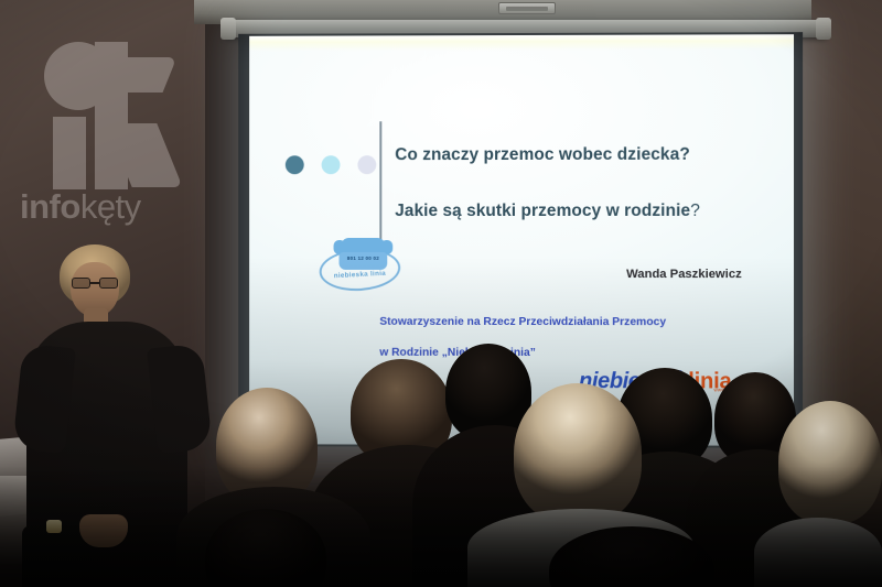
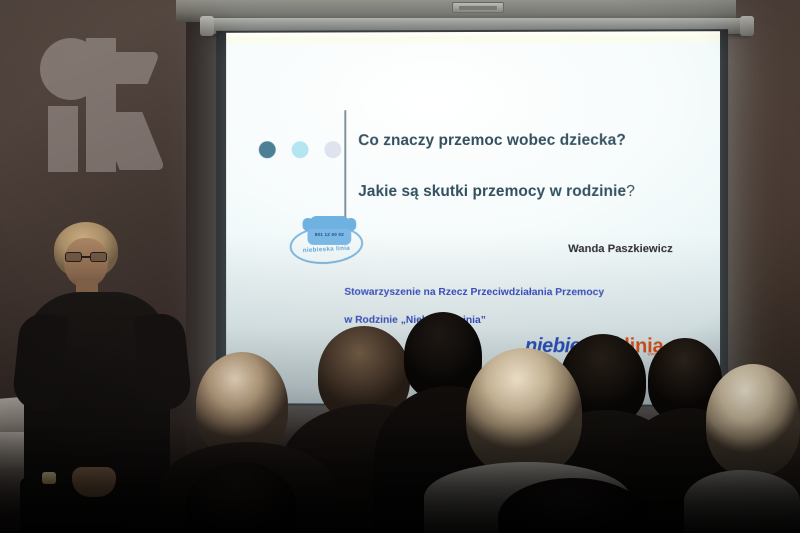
- infokęty
